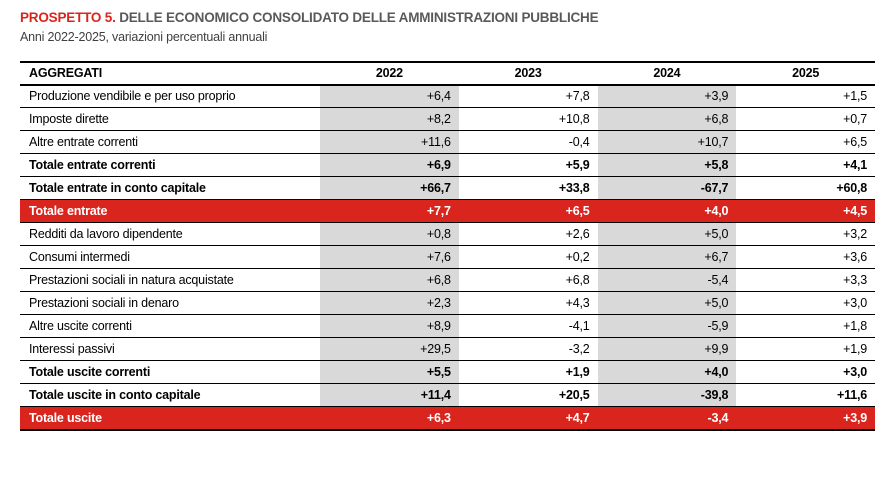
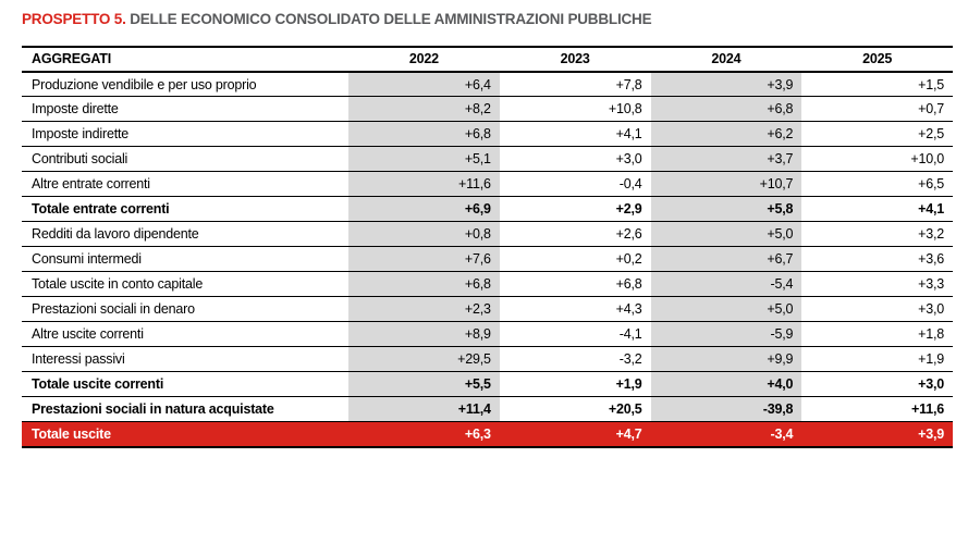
  PROSPETTO 5. DELLE ECONOMICO CONSOLIDATO DELLE AMMINISTRAZIONI PUBBLICHE
- Anni 2022-2025, variazioni percentuali annuali
  AGGREGATI	2022	2023	2024	2025
  Produzione vendibile e per uso proprio	+6,4	+7,8	+3,9	+1,5
  Imposte dirette	+8,2	+10,8	+6,8	+0,7
+ Imposte indirette	+6,8	+4,1	+6,2	+2,5
+ Contributi sociali	+5,1	+3,0	+3,7	+10,0
  Altre entrate correnti	+11,6	-0,4	+10,7	+6,5
- Totale entrate correnti	+6,9	+5,9	+5,8	+4,1
+ Totale entrate correnti	+6,9	+2,9	+5,8	+4,1
- Totale entrate in conto capitale	+66,7	+33,8	-67,7	+60,8
- Totale entrate	+7,7	+6,5	+4,0	+4,5
  Redditi da lavoro dipendente	+0,8	+2,6	+5,0	+3,2
  Consumi intermedi	+7,6	+0,2	+6,7	+3,6
- Prestazioni sociali in natura acquistate	+6,8	+6,8	-5,4	+3,3
+ Totale uscite in conto capitale	+6,8	+6,8	-5,4	+3,3
  Prestazioni sociali in denaro	+2,3	+4,3	+5,0	+3,0
  Altre uscite correnti	+8,9	-4,1	-5,9	+1,8
  Interessi passivi	+29,5	-3,2	+9,9	+1,9
  Totale uscite correnti	+5,5	+1,9	+4,0	+3,0
- Totale uscite in conto capitale	+11,4	+20,5	-39,8	+11,6
+ Prestazioni sociali in natura acquistate	+11,4	+20,5	-39,8	+11,6
  Totale uscite	+6,3	+4,7	-3,4	+3,9
